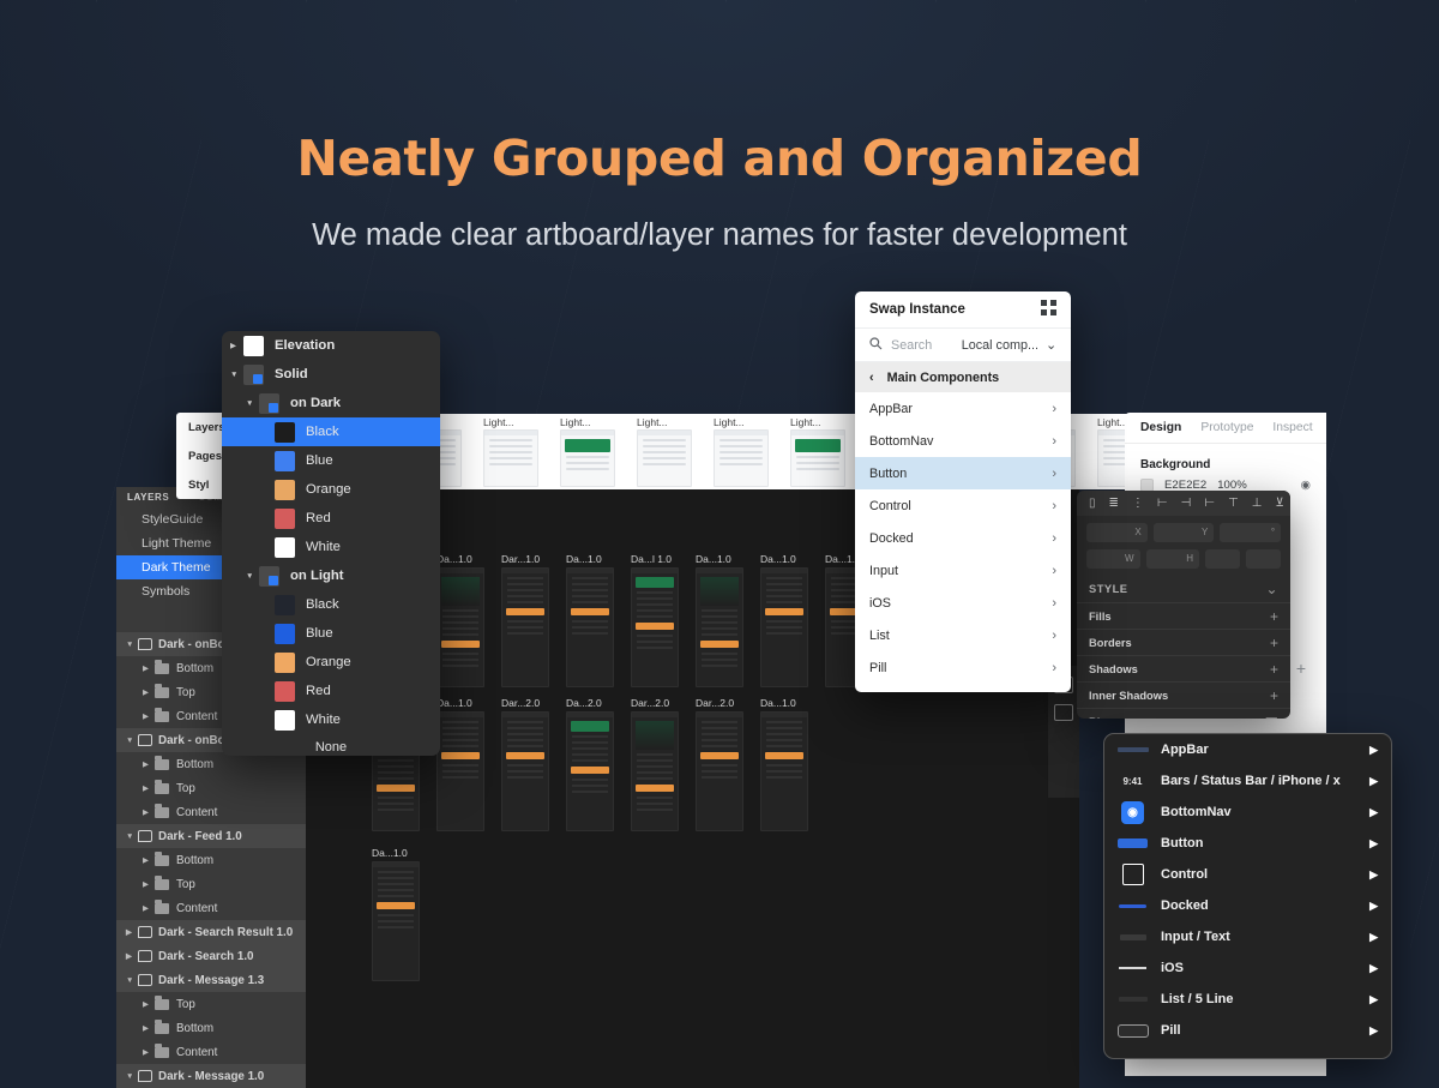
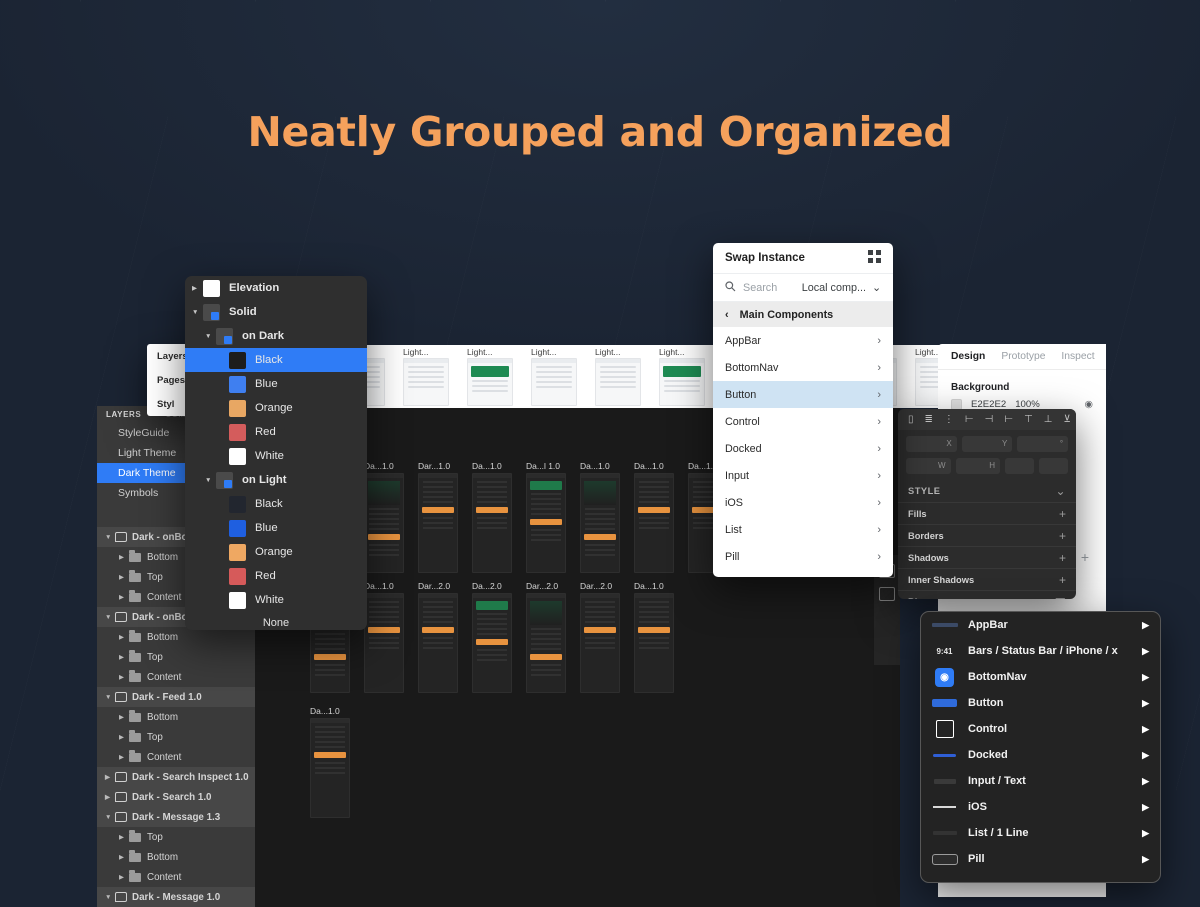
  Neatly Grouped and Organized
- We made clear artboard/layer names for faster development
  Light...
  Light...
  Light...
  Light...
  Light...
  Light..
  LAYERS
  StyleGuide
  Light Theme
  Dark Theme
  Symbols
  Bottom
  Top
  Content
  Bottom
  Top
  Content
  Dark - Feed 1.0
  Bottom
  Top
  Content
- Dark - Search Result 1.0
+ Dark - Search Inspect 1.0
  Dark - Search 1.0
  Dark - Message 1.3
  Top
  Bottom
  Content
  Dark - Message 1.0
  Da...1.0
  Dar...1.0
  Da...1.0
  Da...l 1.0
  Da...1.0
  Da...1.0
  Da...1.
  Da...1.0
  Dar...2.0
  Da...2.0
  Dar...2.0
  Dar...2.0
  Da...1.0
  Da...1.0
  Layer
  Pages
  Styl
  Elevation
  Solid
  on Dark
  Black
  Blue
  Orange
  Red
  White
  on Light
  Black
  Blue
  Orange
  Red
  White
  None
  Swap Instance
  Search
  Local comp...
  ⌄
  ‹
  Main Components
  AppBar
  ›
  BottomNav
  ›
  Button
  ›
  Control
  ›
  Docked
  ›
  Input
  ›
  iOS
  ›
  List
  ›
  Pill
  ›
  Design
  Prototype
  Inspect
  Background
  E2E2E2
  100%
  ◉
  +
  ▯
  ≣
  ⋮
  ⊢
  ⊣
  ⊢
  ⊤
  ⊥
  ⊻
  STYLE
  ⌄
  Fills
  +
  Borders
  +
  Shadows
  +
  Inner Shadows
  +
  AppBar
  ▶
  9:41
  Bars / Status Bar / iPhone / x
  ▶
  ◉
  BottomNav
  ▶
  Button
  ▶
  Control
  ▶
  Docked
  ▶
  Input / Text
  ▶
  iOS
  ▶
- List / 5 Line
+ List / 1 Line
  ▶
  Pill
  ▶
